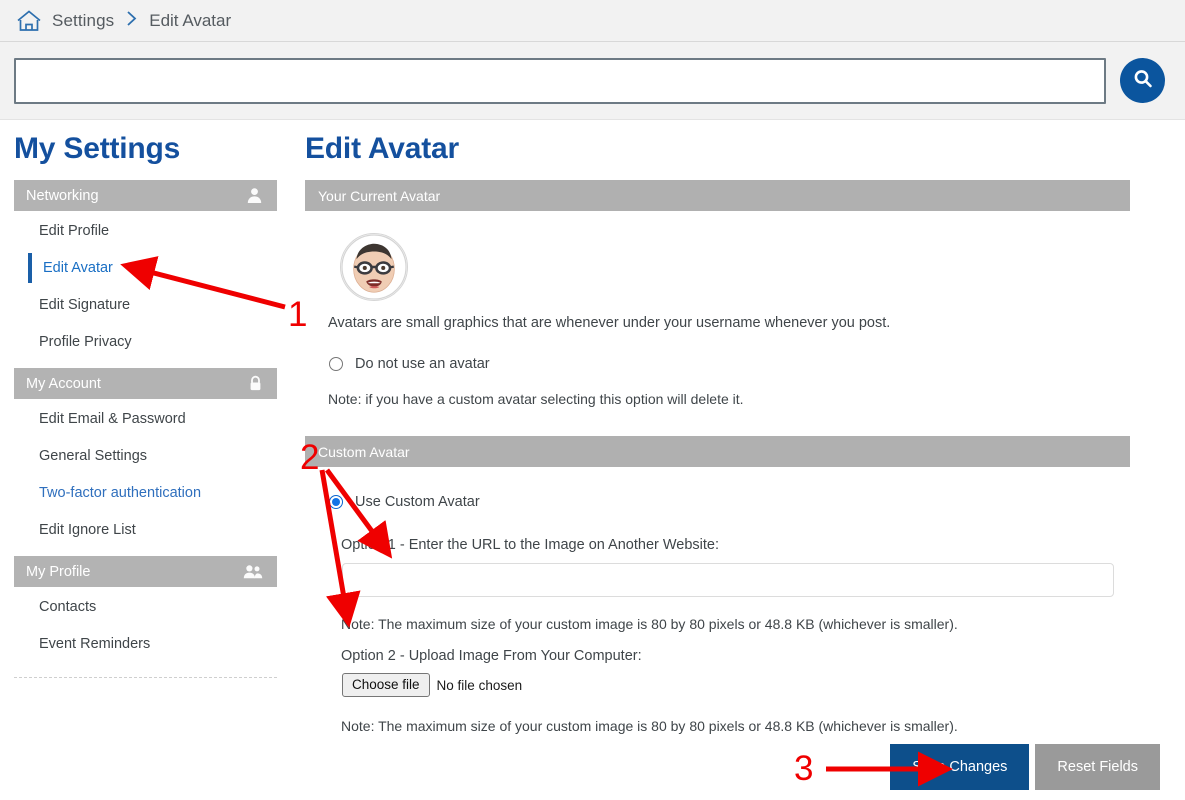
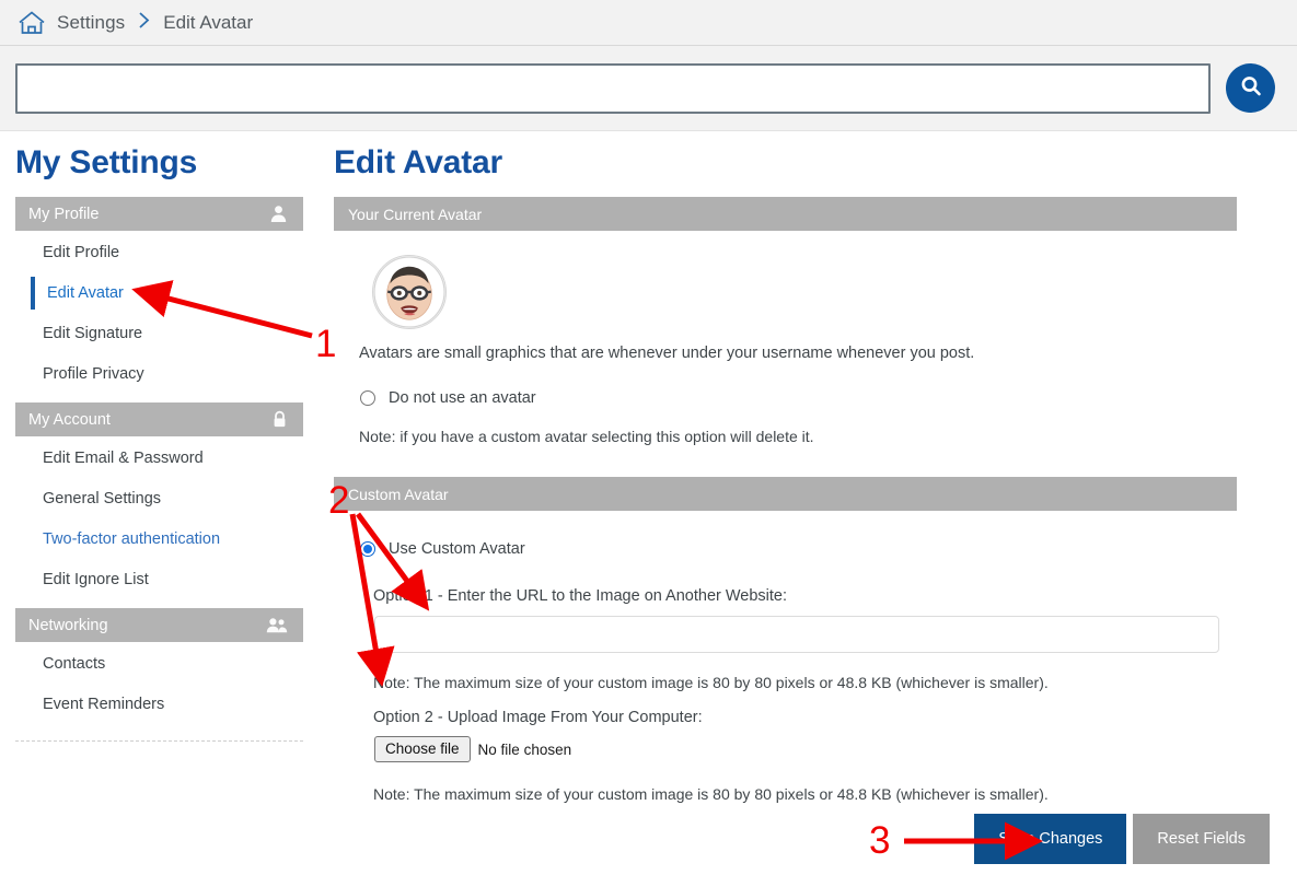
  Settings
  Edit Avatar
  My Settings
- Networking
+ My Profile
  Edit Profile
  Edit Avatar
  Edit Signature
  Profile Privacy
  My Account
  Edit Email & Password
  General Settings
  Two-factor authentication
  Edit Ignore List
- My Profile
+ Networking
  Contacts
  Event Reminders
  Edit Avatar
  Your Current Avatar
  Avatars are small graphics that are whenever under your username whenever you post.
  Do not use an avatar
  Note: if you have a custom avatar selecting this option will delete it.
  Custom Avatar
  Use Custom Avatar
  Optio 1 - Enter the URL to the Image on Another Website:
  Note: The maximum size of your custom image is 80 by 80 pixels or 48.8 KB (whichever is smaller).
  Option 2 - Upload Image From Your Computer:
  Choose file
  No file chosen
  Note: The maximum size of your custom image is 80 by 80 pixels or 48.8 KB (whichever is smaller).
  Reset Fields
  1
  2
  3
